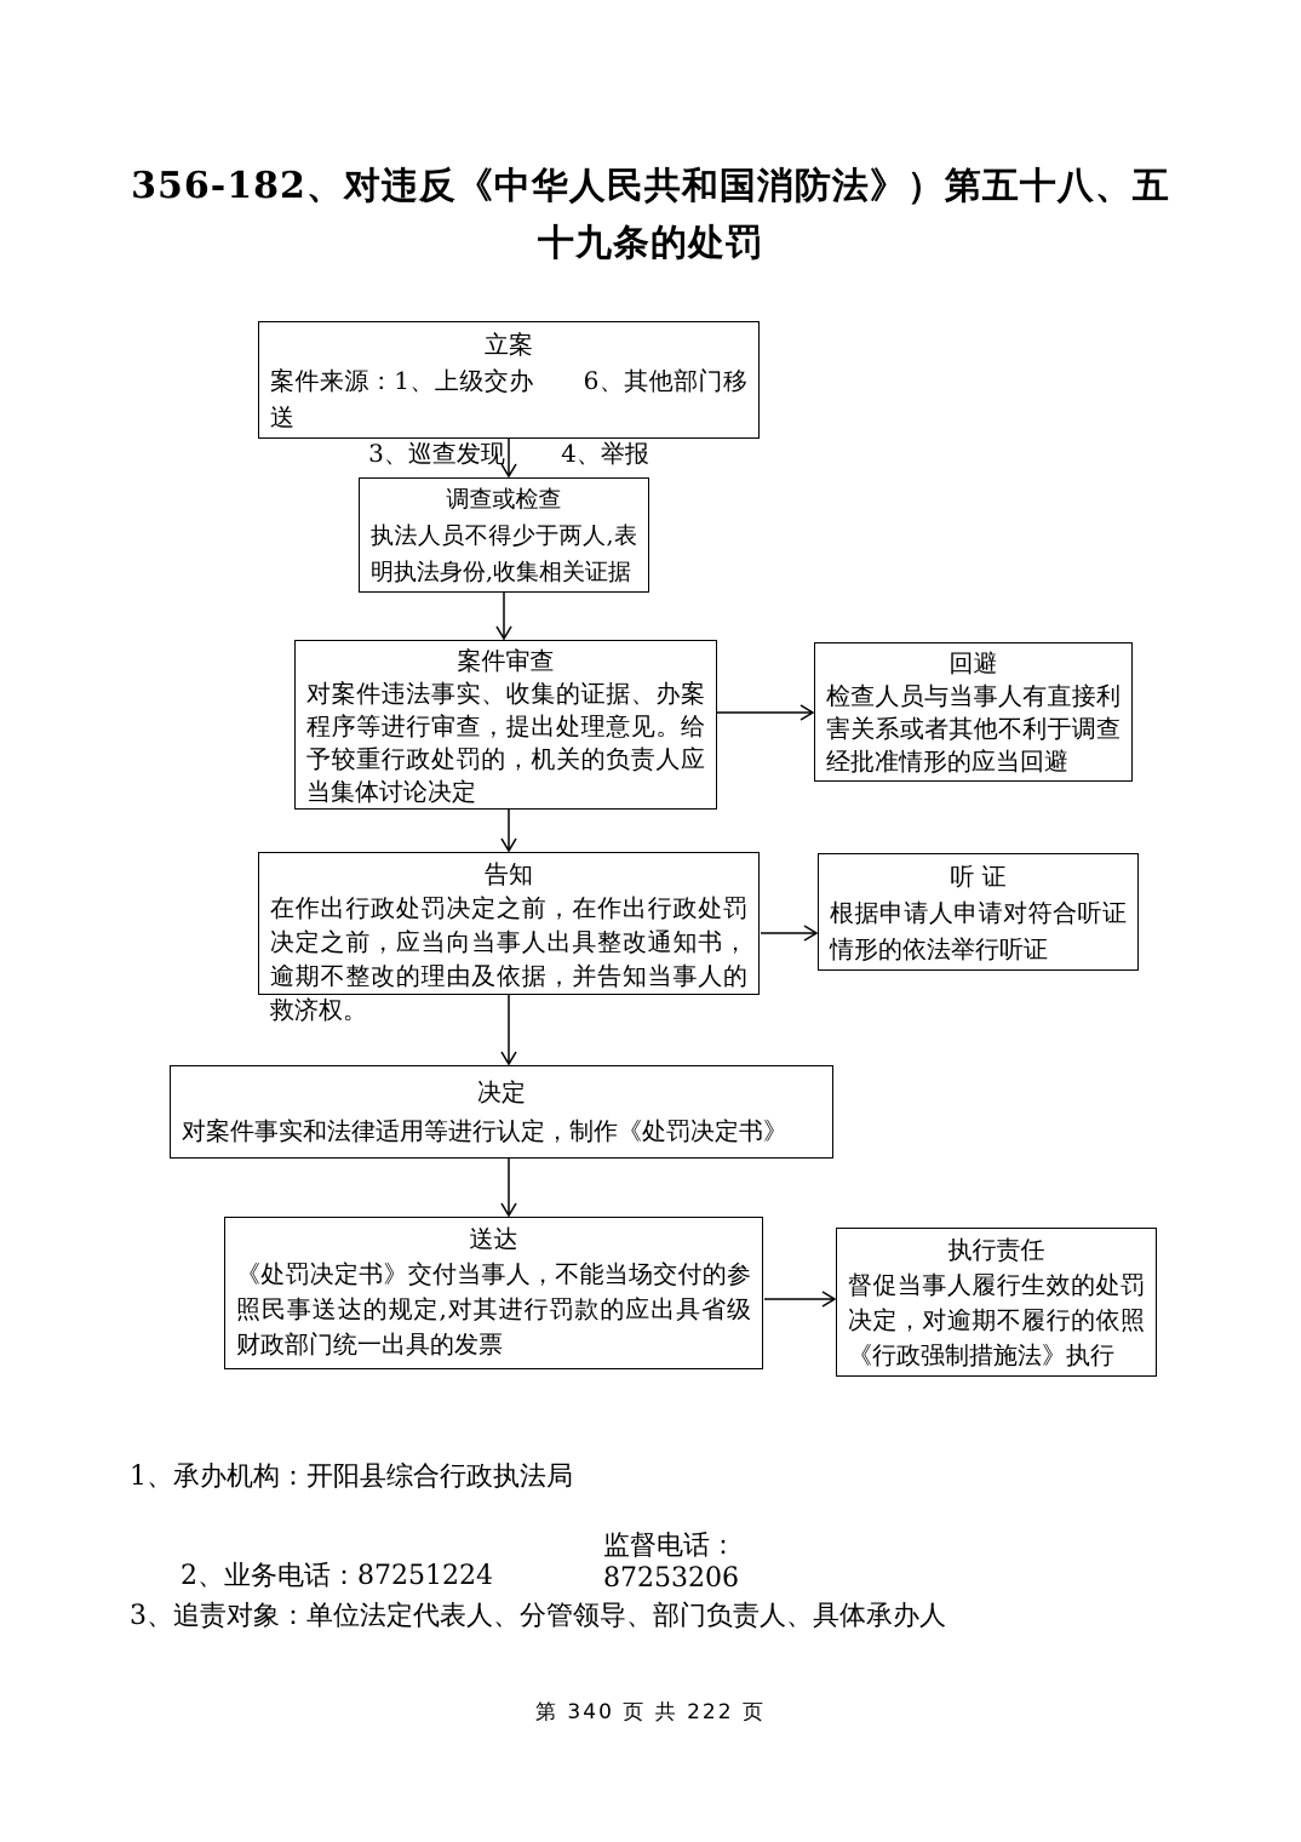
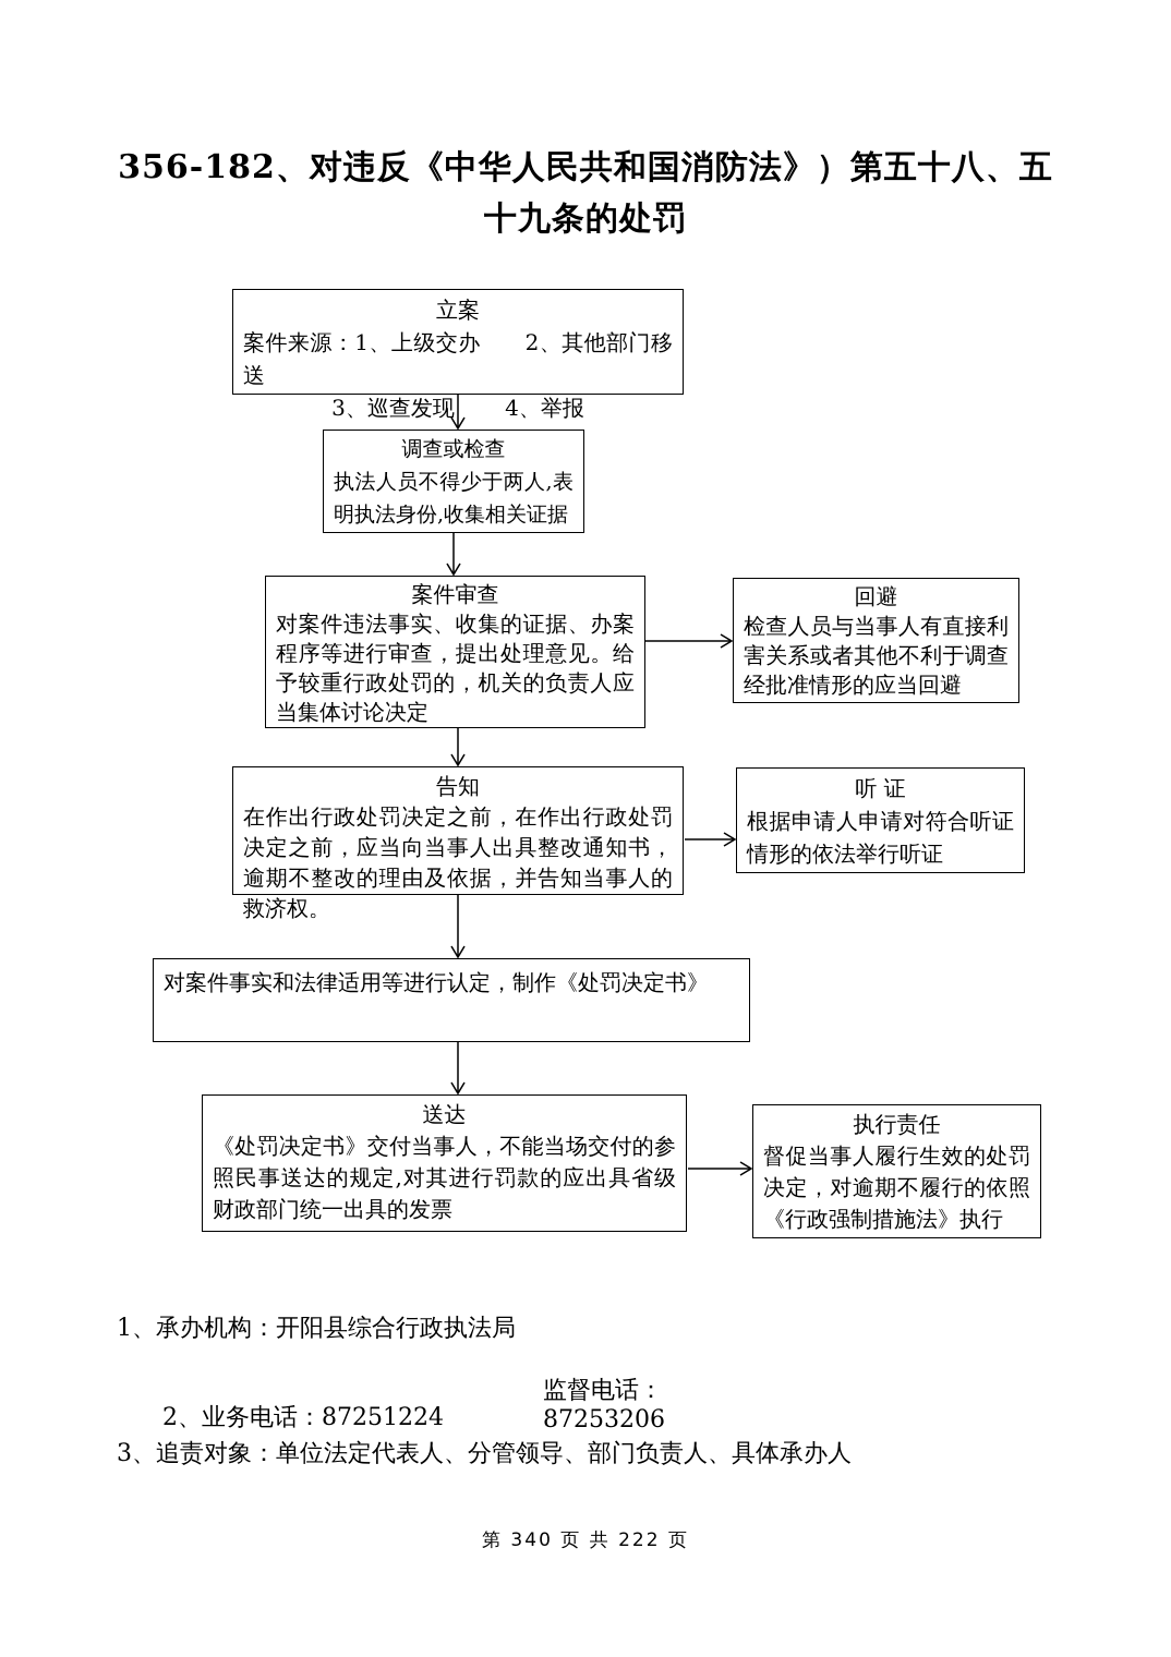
  356-182、对违反《中华人民共和国消防法》）第五十八、五
  十九条的处罚
  立案
- 案件来源：1、上级交办 6、其他部门移送
+ 案件来源：1、上级交办 2、其他部门移送
  3、巡查发现 4、举报
  调查或检查
  执法人员不得少于两人,表明执法身份,收集相关证据
  案件审查
  对案件违法事实、收集的证据、办案程序等进行审查，提出处理意见。给予较重行政处罚的，机关的负责人应当集体讨论决定
  回避
  检查人员与当事人有直接利害关系或者其他不利于调查经批准情形的应当回避
  告知
  在作出行政处罚决定之前，在作出行政处罚决定之前，应当向当事人出具整改通知书，逾期不整改的理由及依据，并告知当事人的救济权。
  听 证
  根据申请人申请对符合听证情形的依法举行听证
- 决定
  对案件事实和法律适用等进行认定，制作《处罚决定书》
  送达
  《处罚决定书》交付当事人，不能当场交付的参照民事送达的规定,对其进行罚款的应出具省级财政部门统一出具的发票
  执行责任
  督促当事人履行生效的处罚决定，对逾期不履行的依照《行政强制措施法》执行
  1、承办机构：开阳县综合行政执法局
  2、业务电话：87251224
  监督电话：87253206
  3、追责对象：单位法定代表人、分管领导、部门负责人、具体承办人
  第 340 页 共 222 页
